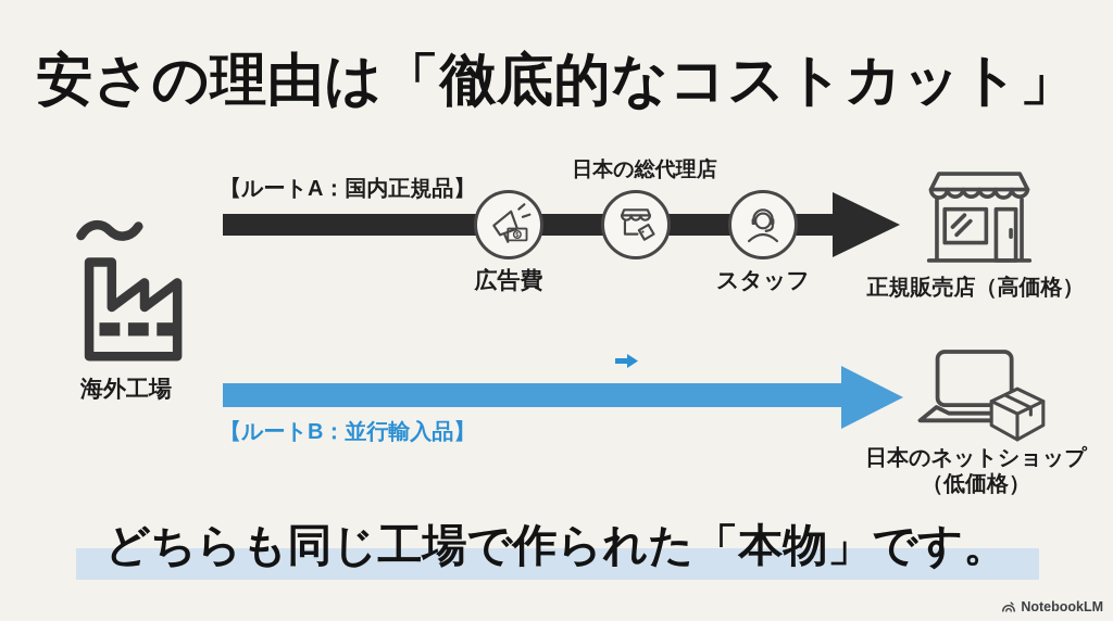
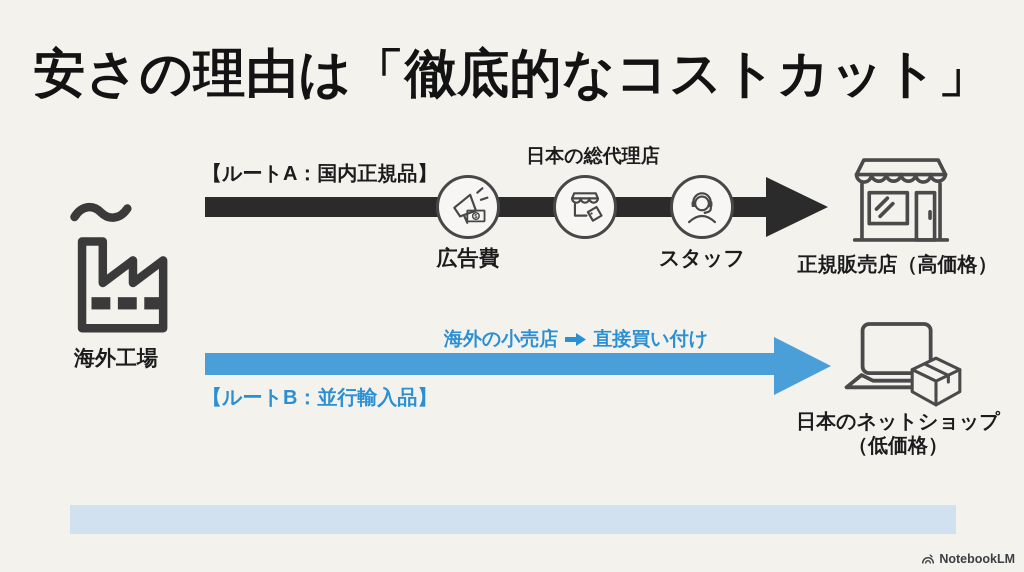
  安さの理由は「徹底的なコストカット」
  海外工場
  【ルートA：国内正規品】
  日本の総代理店
  広告費
  スタッフ
  正規販売店（高価格）
+ 海外の小売店
+ 直接買い付け
  【ルートB：並行輸入品】
  日本のネットショップ
  （低価格）
- どちらも同じ工場で作られた「本物」です。
  NotebookLM
